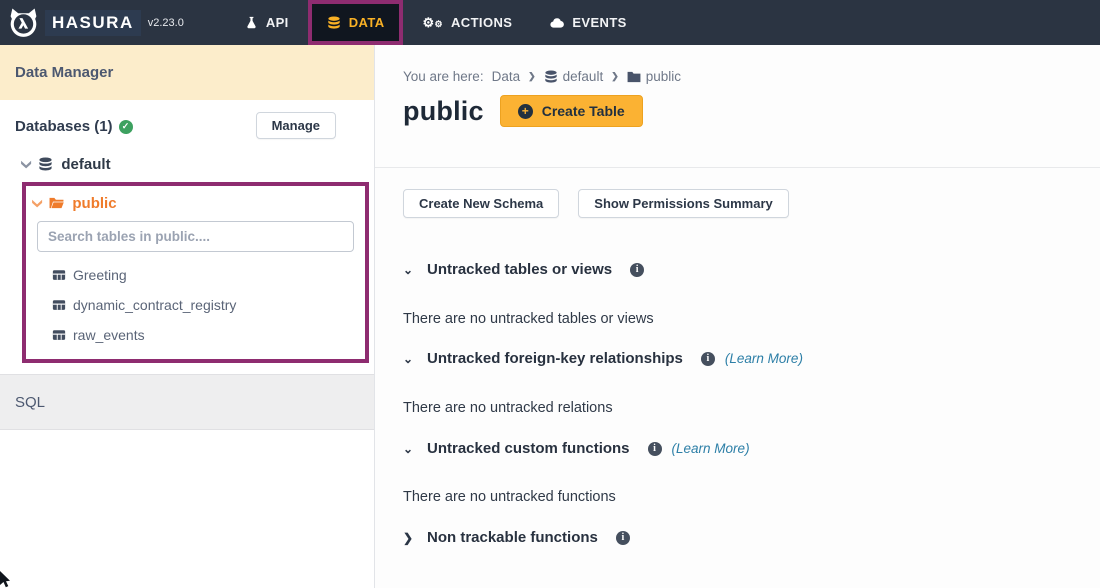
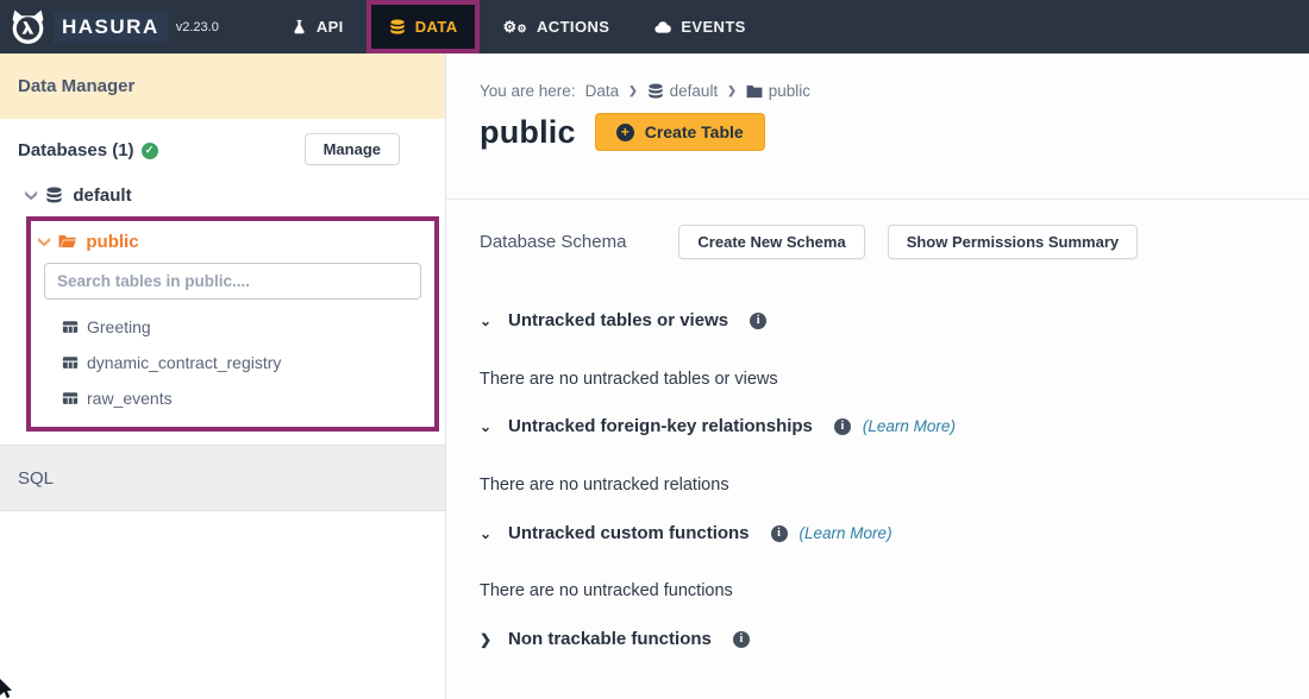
  HASURA
  v2.23.0
  API
  DATA
  ⚙⚙
  ACTIONS
  EVENTS
  Data Manager
  Databases (1)
  ✓
  Manage
  default
  public
  Search tables in public....
  Greeting
  dynamic_contract_registry
  raw_events
  SQL
  You are here:
  Data
  ❯
  default
  ❯
  public
  public
  +
  Create Table
+ Database Schema
  Create New Schema
  Show Permissions Summary
  ⌄
  Untracked tables or views
  i
  There are no untracked tables or views
  ⌄
  Untracked foreign-key relationships
  i
  (Learn More)
  There are no untracked relations
  ⌄
  Untracked custom functions
  i
  (Learn More)
  There are no untracked functions
  ❯
  Non trackable functions
  i
